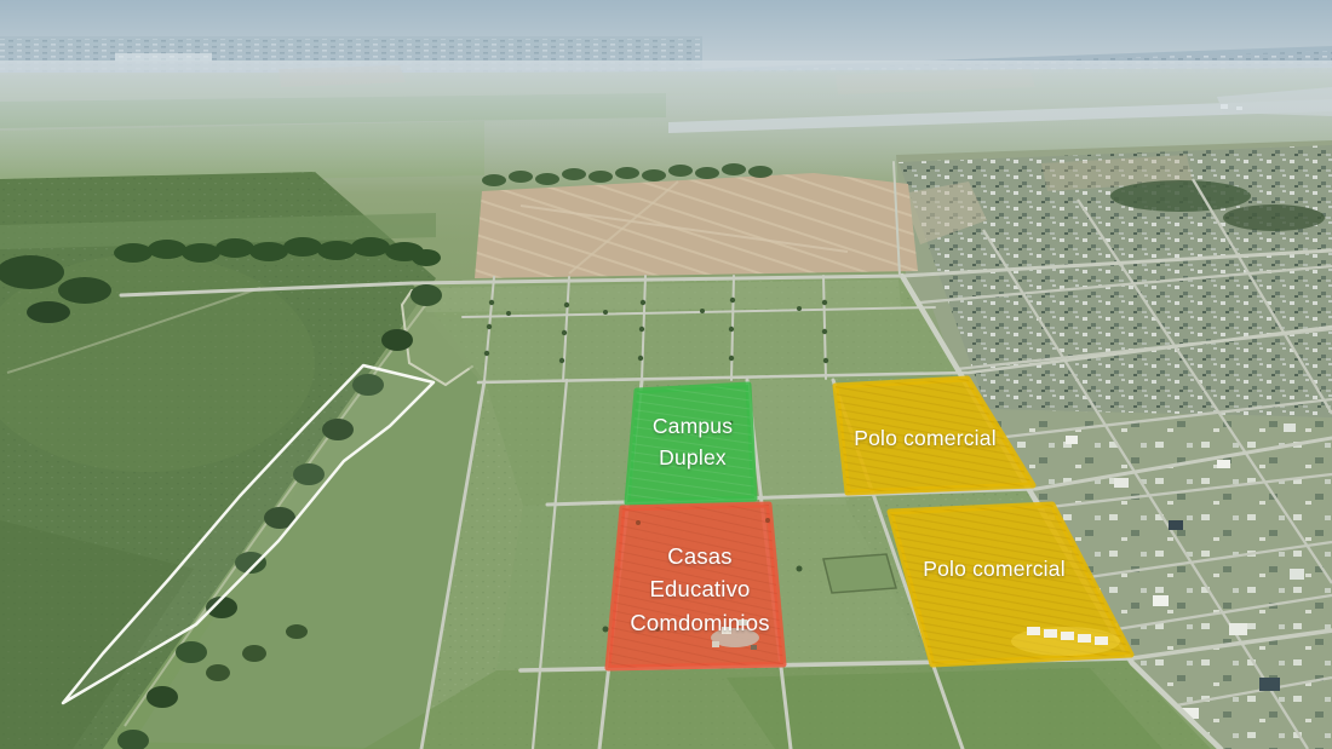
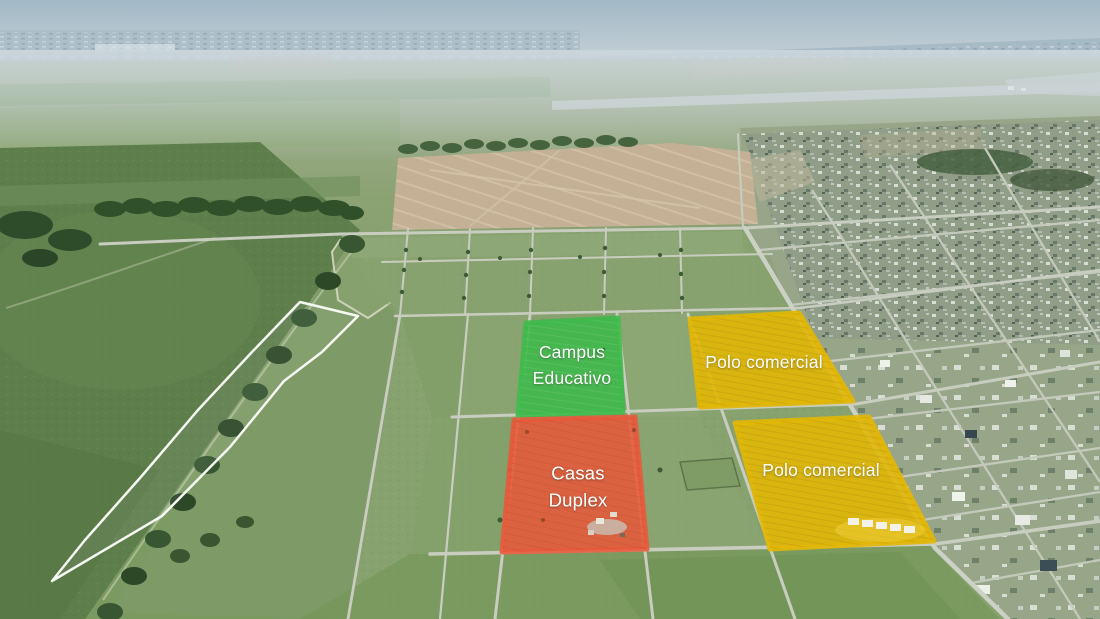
  Campus
- Duplex
+ Educativo
  Polo comercial
  Casas
- Educativo
+ Duplex
- Comdominios
  Polo comercial
